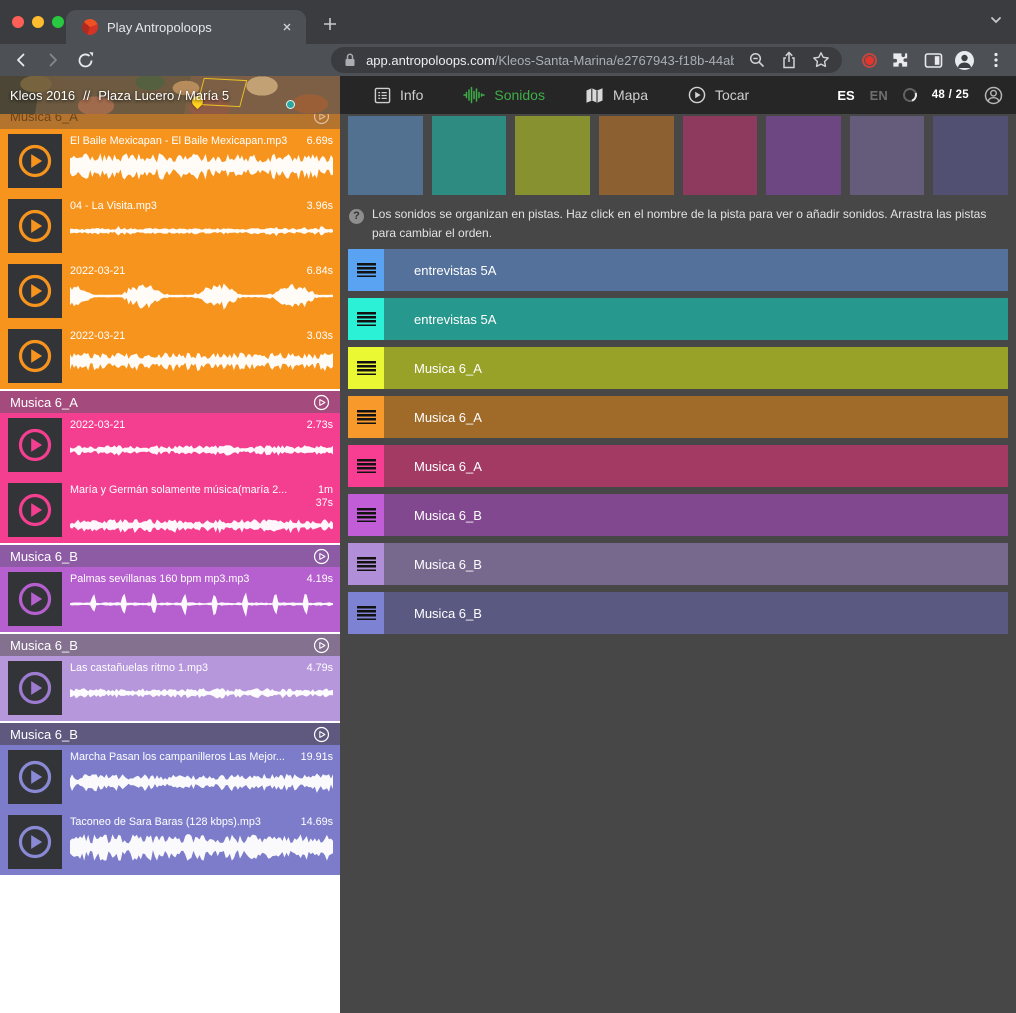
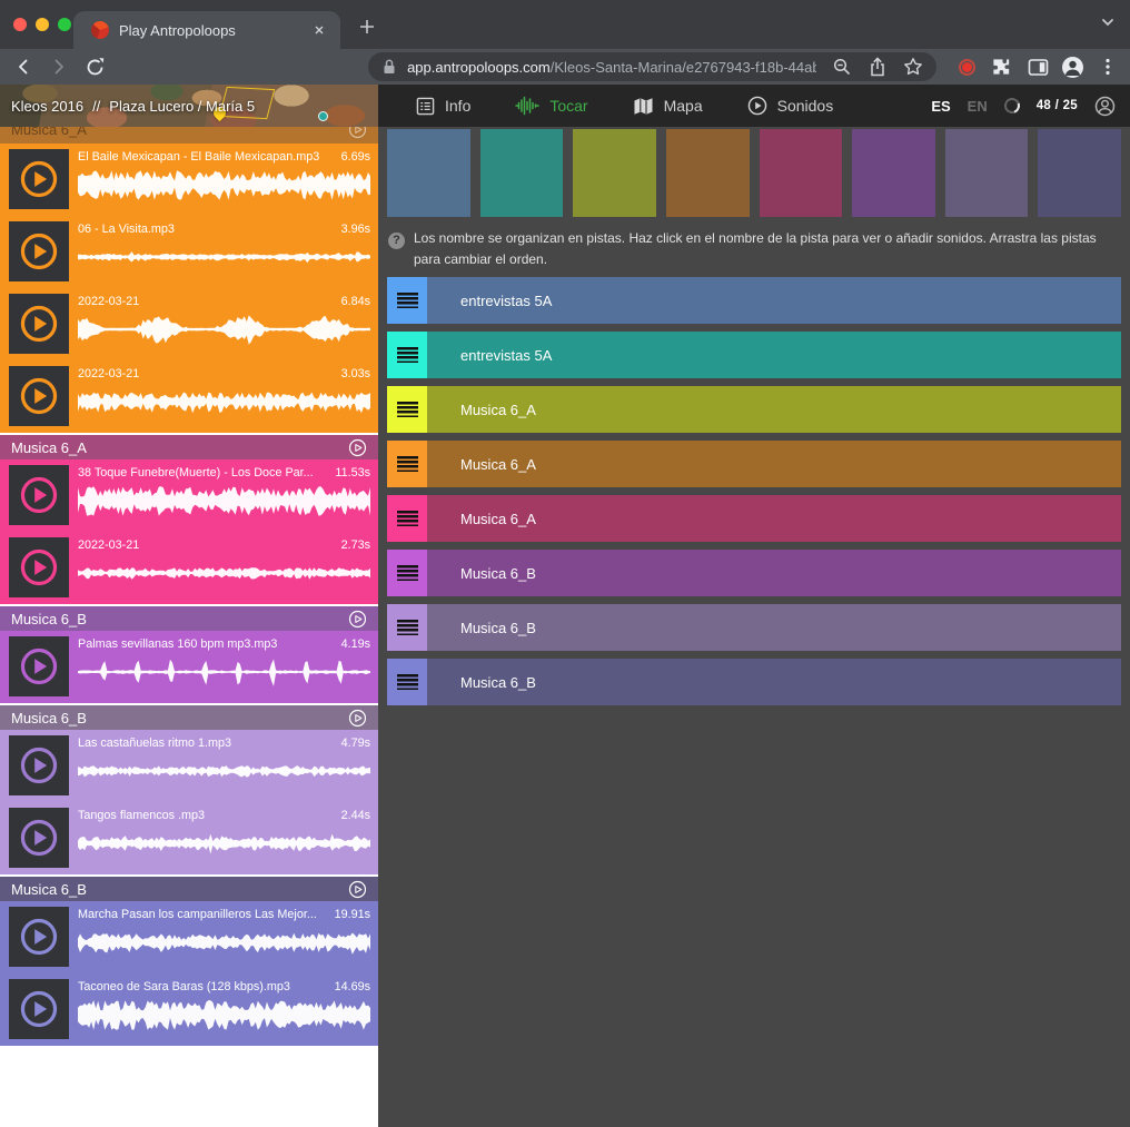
  Play Antropoloops
  app.antropoloops.com/Kleos-Santa-Marina/e2767943-f18b-44ab
  Kleos 2016
  //
  Plaza Lucero / María 5
  Info
- Sonidos
+ Tocar
  Mapa
- Tocar
+ Sonidos
  ES
  EN
  48 / 25
  Musica 6_A
  El Baile Mexicapan - El Baile Mexicapan.mp3
  6.69s
- 04 - La Visita.mp3
+ 06 - La Visita.mp3
  3.96s
  2022-03-21
  6.84s
  2022-03-21
  3.03s
  Musica 6_A
+ 38 Toque Funebre(Muerte) - Los Doce Par...
+ 11.53s
  2022-03-21
  2.73s
- María y Germán solamente música(maría 2...
- 1m 37s
  Musica 6_B
  Palmas sevillanas 160 bpm mp3.mp3
  4.19s
  Musica 6_B
  Las castañuelas ritmo 1.mp3
  4.79s
+ Tangos flamencos .mp3
+ 2.44s
  Musica 6_B
  Marcha Pasan los campanilleros Las Mejor...
  19.91s
  Taconeo de Sara Baras (128 kbps).mp3
  14.69s
  ?
- Los sonidos se organizan en pistas. Haz click en el nombre de la pista para ver o añadir sonidos. Arrastra las pistas para cambiar el orden.
+ Los nombre se organizan en pistas. Haz click en el nombre de la pista para ver o añadir sonidos. Arrastra las pistas para cambiar el orden.
  entrevistas 5A
  entrevistas 5A
  Musica 6_A
  Musica 6_A
  Musica 6_A
  Musica 6_B
  Musica 6_B
  Musica 6_B
